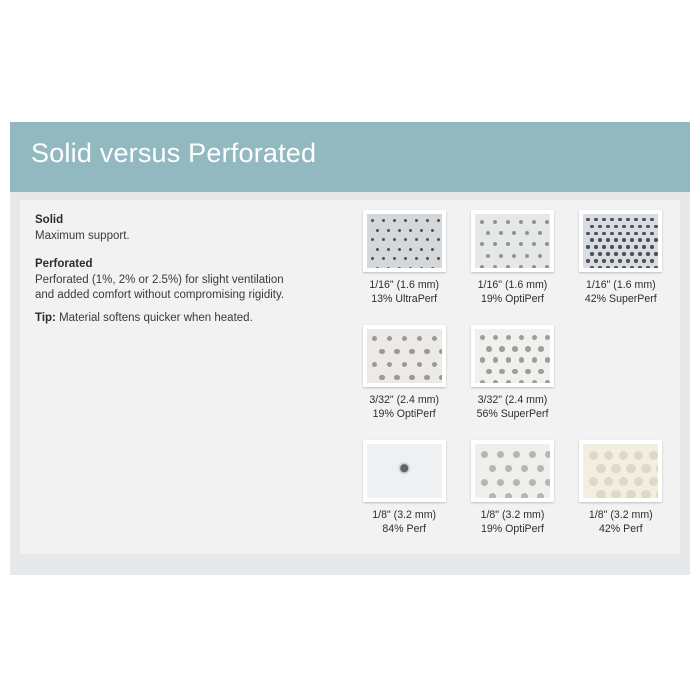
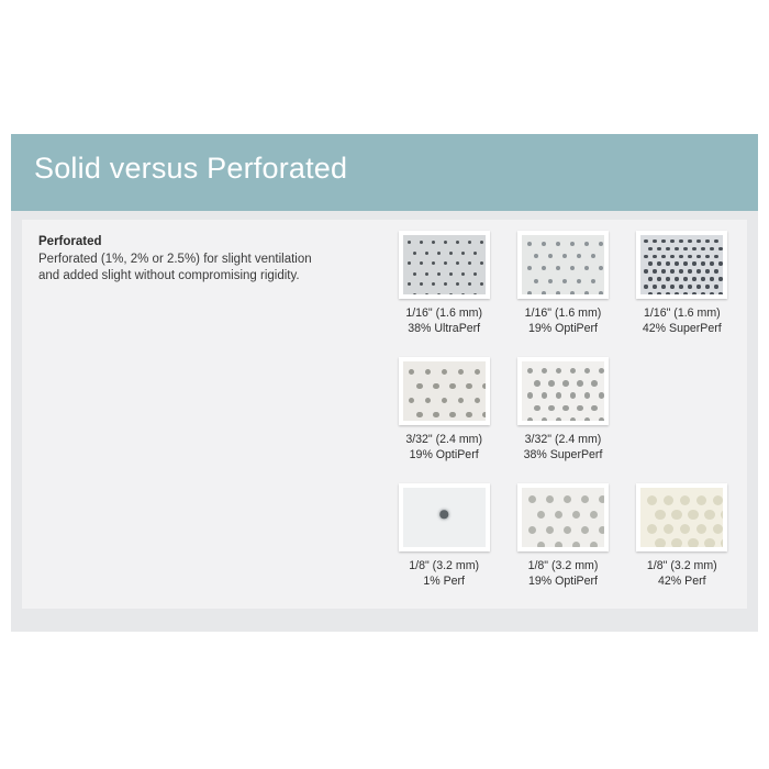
  Solid versus Perforated
- Solid
- Maximum support.
  Perforated
  Perforated (1%, 2% or 2.5%) for slight ventilation
- and added comfort without compromising rigidity.
+ and added slight without compromising rigidity.
- Tip: Material softens quicker when heated.
  1/16" (1.6 mm)
- 13% UltraPerf
+ 38% UltraPerf
  1/16" (1.6 mm)
  19% OptiPerf
  1/16" (1.6 mm)
  42% SuperPerf
  3/32" (2.4 mm)
  19% OptiPerf
  3/32" (2.4 mm)
- 56% SuperPerf
+ 38% SuperPerf
  1/8" (3.2 mm)
- 84% Perf
+ 1% Perf
  1/8" (3.2 mm)
  19% OptiPerf
  1/8" (3.2 mm)
  42% Perf
